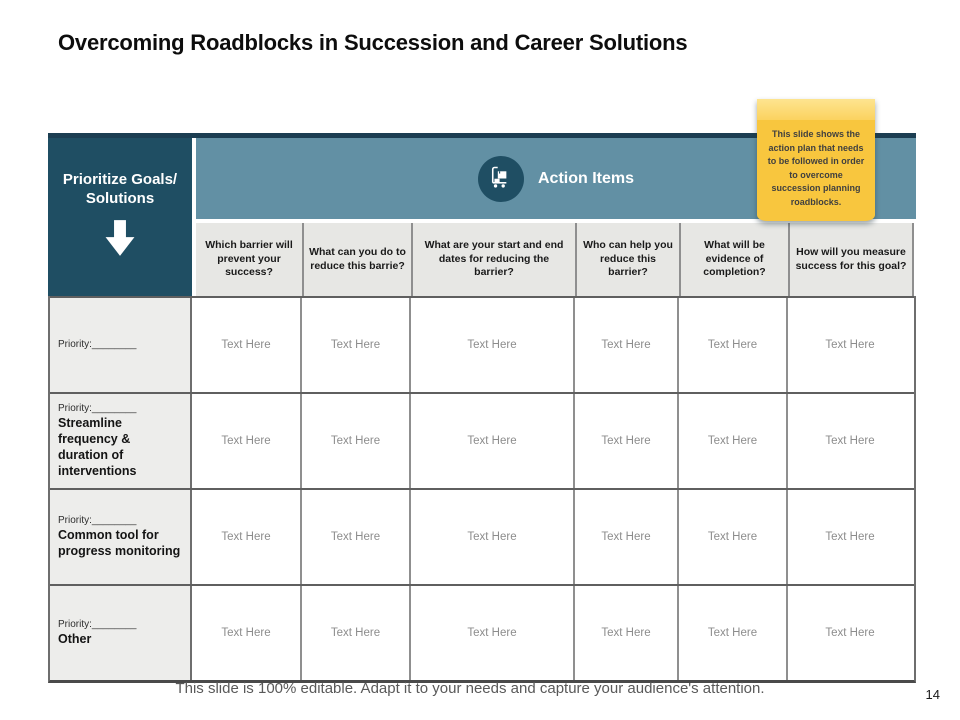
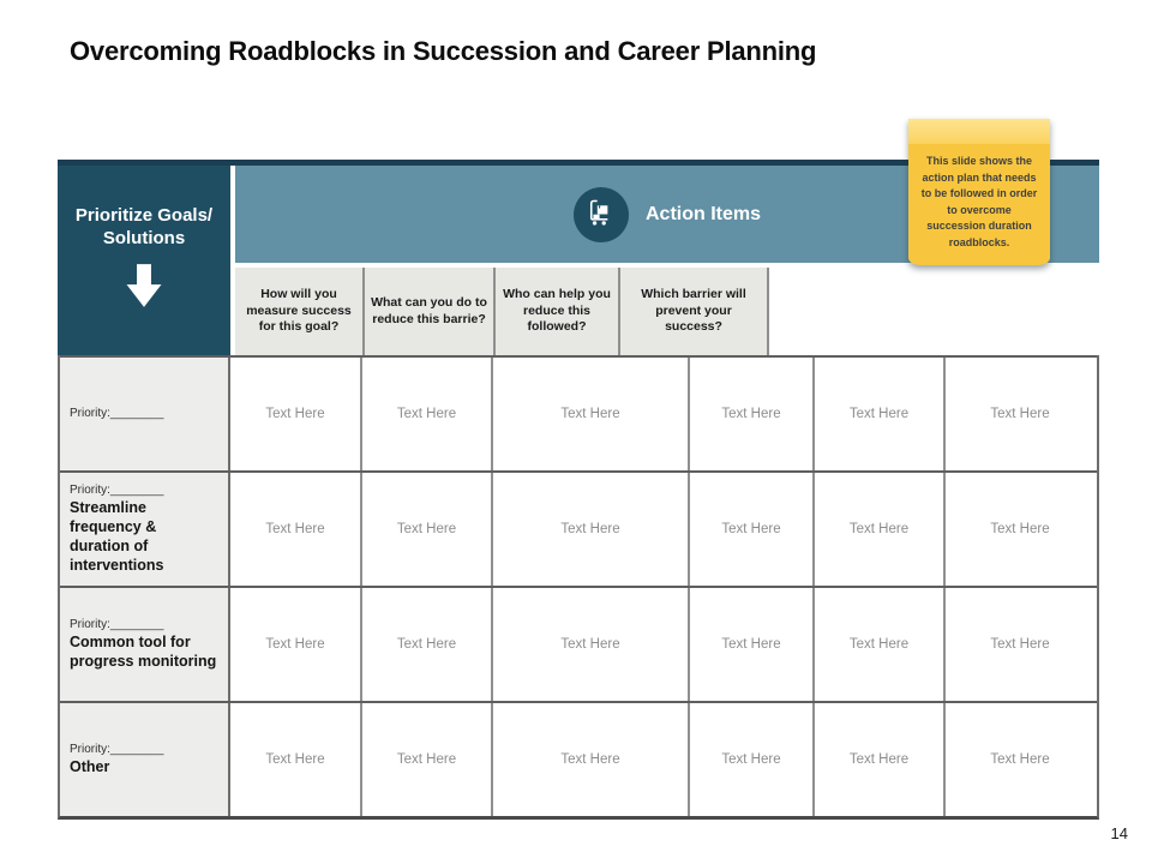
- Overcoming Roadblocks in Succession and Career Solutions
+ Overcoming Roadblocks in Succession and Career Planning
  Prioritize Goals/ Solutions
  Action Items
- Which barrier will prevent your success?
+ How will you measure success for this goal?
  What can you do to reduce this barrie?
- What are your start and end dates for reducing the barrier?
- Who can help you reduce this barrier?
+ Who can help you reduce this followed?
- What will be evidence of completion?
- How will you measure success for this goal?
+ Which barrier will prevent your success?
  Priority:________
  Text Here
  Text Here
  Text Here
  Text Here
  Text Here
  Text Here
  Priority:________
  Streamline frequency & duration of interventions
  Text Here
  Text Here
  Text Here
  Text Here
  Text Here
  Text Here
  Priority:________
  Common tool for progress monitoring
  Text Here
  Text Here
  Text Here
  Text Here
  Text Here
  Text Here
  Priority:________
  Other
  Text Here
  Text Here
  Text Here
  Text Here
  Text Here
  Text Here
- This slide shows the action plan that needs to be followed in order to overcome succession planning roadblocks.
+ This slide shows the action plan that needs to be followed in order to overcome succession duration roadblocks.
- This slide is 100% editable. Adapt it to your needs and capture your audience's attention.
  14
